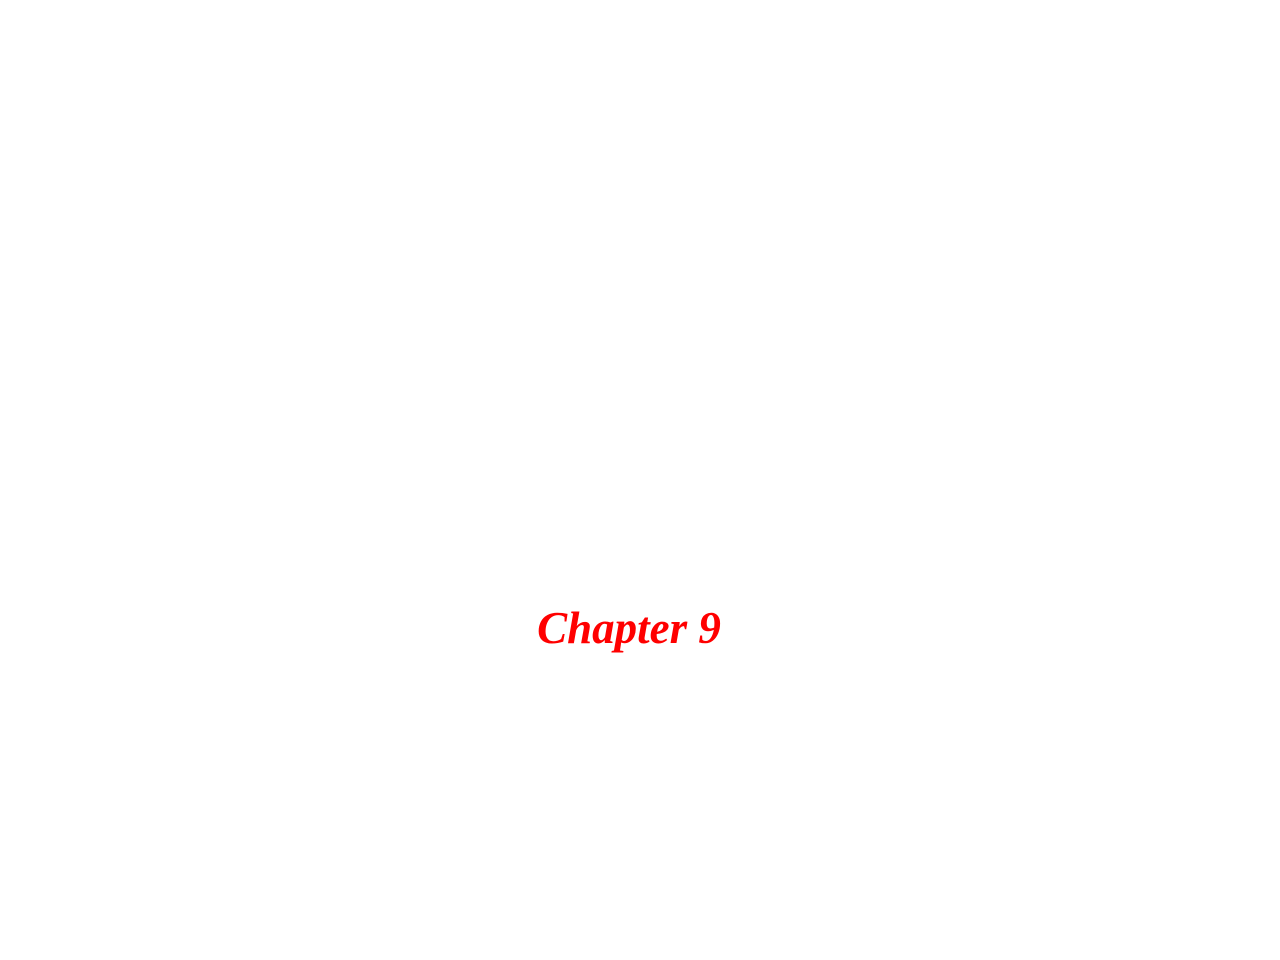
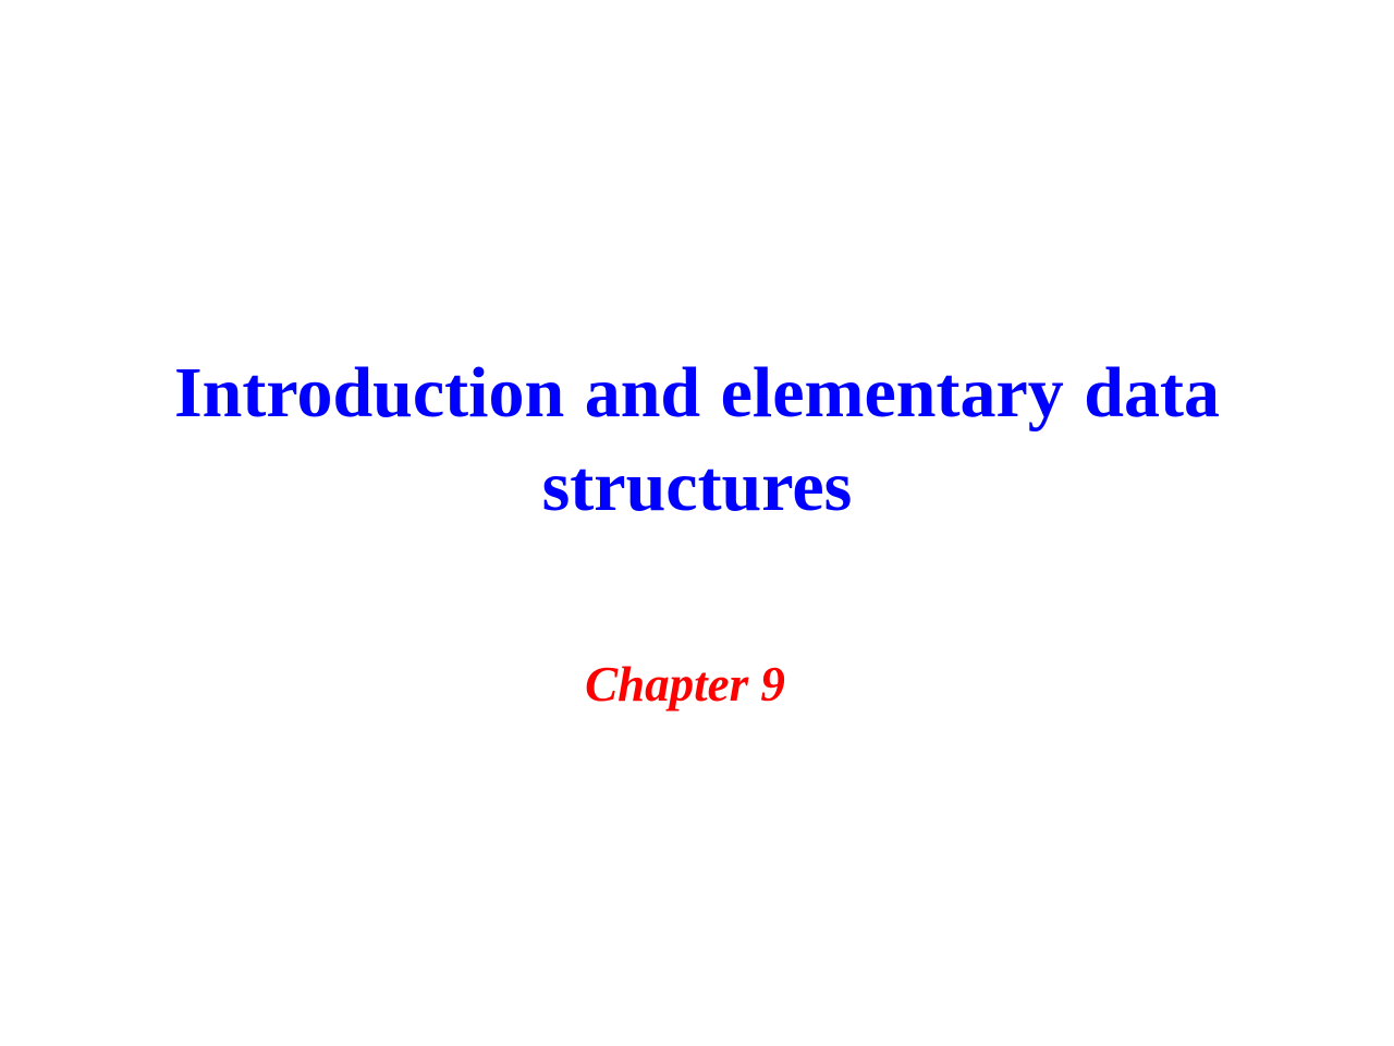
+ Introduction and elementary data structures
  Chapter 9
